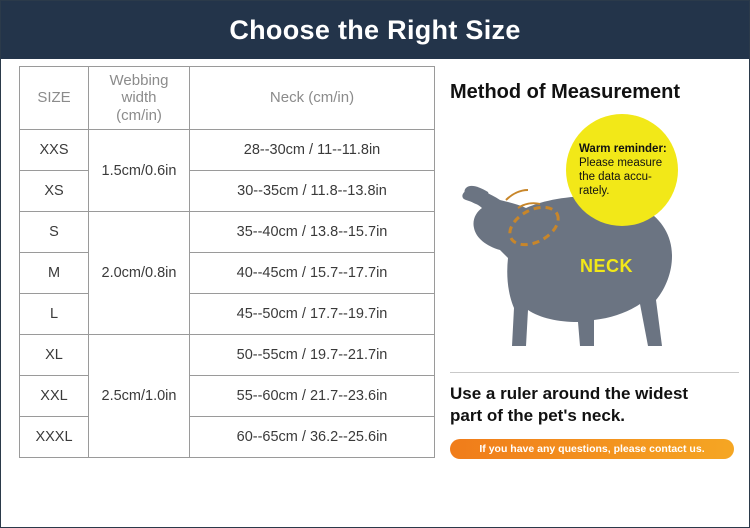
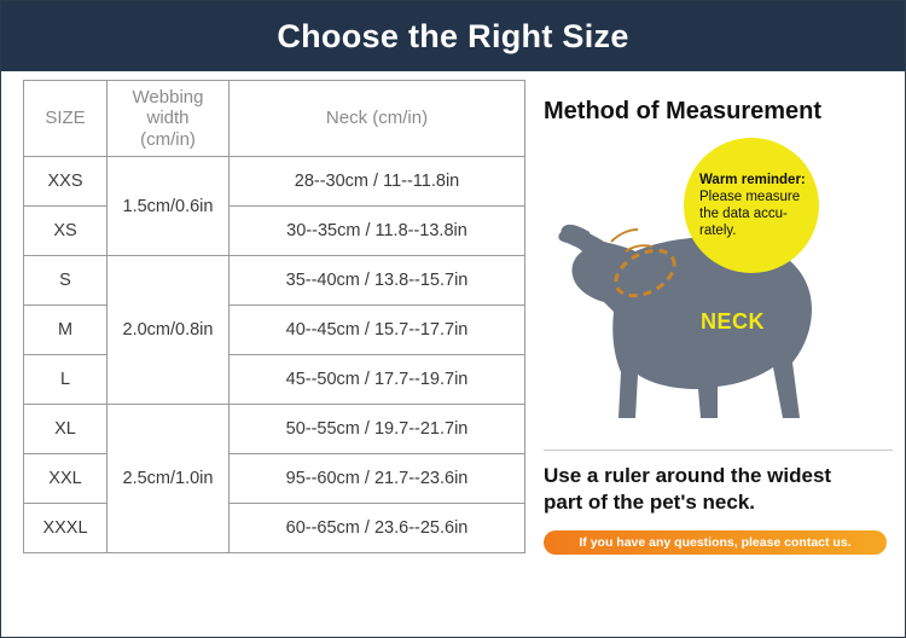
  Choose the Right Size
  SIZE	Webbing width (cm/in)	Neck (cm/in)
  XXS	1.5cm/0.6in	28--30cm / 11--11.8in
  XS	30--35cm / 11.8--13.8in
  S	2.0cm/0.8in	35--40cm / 13.8--15.7in
  M	40--45cm / 15.7--17.7in
  L	45--50cm / 17.7--19.7in
  XL	2.5cm/1.0in	50--55cm / 19.7--21.7in
- XXL	55--60cm / 21.7--23.6in
+ XXL	95--60cm / 21.7--23.6in
- XXXL	60--65cm / 36.2--25.6in
+ XXXL	60--65cm / 23.6--25.6in
  Method of Measurement
  Warm reminder:
  Please measure
  the data accu-
  rately.
  NECK
  Use a ruler around the widest
  part of the pet's neck.
  If you have any questions, please contact us.
